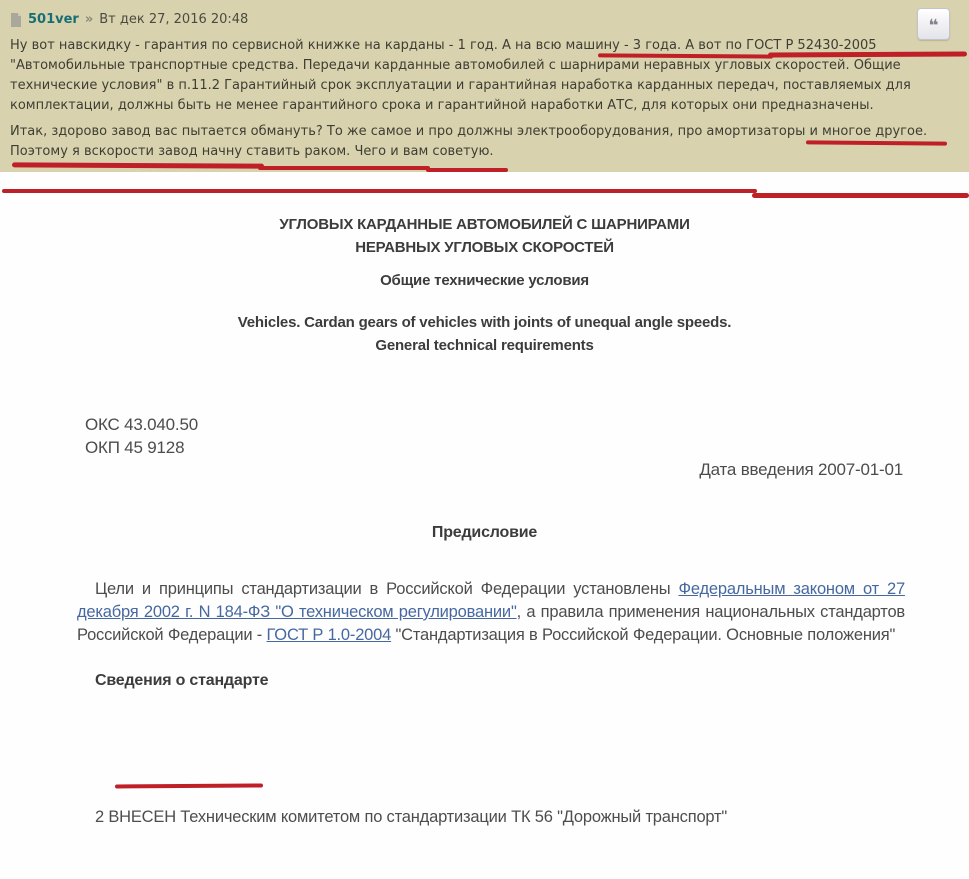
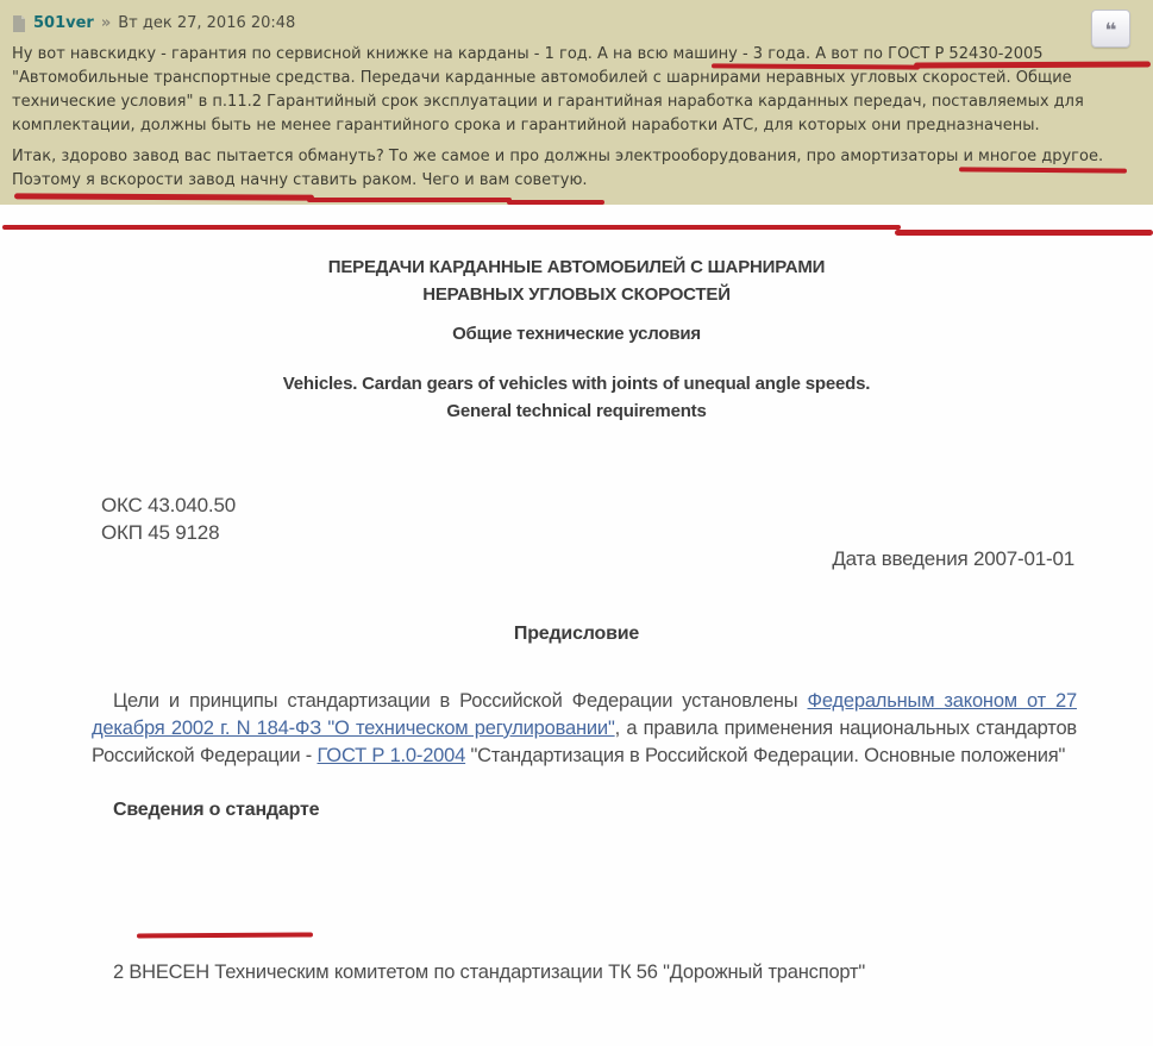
  501ver
  »
  Вт дек 27, 2016 20:48
  ❝
  Ну вот навскидку - гарантия по сервисной книжке на карданы - 1 год. А на всю машину - 3 года. А вот по ГОСТ Р 52430-2005 "Автомобильные транспортные средства. Передачи карданные автомобилей с шарнирами неравных угловых скоростей. Общие технические условия" в п.11.2 Гарантийный срок эксплуатации и гарантийная наработка карданных передач, поставляемых для комплектации, должны быть не менее гарантийного срока и гарантийной наработки АТС, для которых они предназначены.
  Итак, здорово завод вас пытается обмануть? То же самое и про должны электрооборудования, про амортизаторы и многое другое. Поэтому я вскорости завод начну ставить раком. Чего и вам советую.
- УГЛОВЫХ КАРДАННЫЕ АВТОМОБИЛЕЙ С ШАРНИРАМИ
+ ПЕРЕДАЧИ КАРДАННЫЕ АВТОМОБИЛЕЙ С ШАРНИРАМИ
  НЕРАВНЫХ УГЛОВЫХ СКОРОСТЕЙ
  Общие технические условия
  Vehicles. Cardan gears of vehicles with joints of unequal angle speeds.
  General technical requirements
  ОКС 43.040.50
  ОКП 45 9128
  Дата введения 2007-01-01
  Предисловие
  Цели и принципы стандартизации в Российской Федерации установлены Федеральным законом от 27 декабря 2002 г. N 184-ФЗ "О техническом регулировании", а правила применения национальных стандартов Российской Федерации - ГОСТ Р 1.0-2004 "Стандартизация в Российской Федерации. Основные положения"
  Сведения о стандарте
  2 ВНЕСЕН Техническим комитетом по стандартизации ТК 56 "Дорожный транспорт"
